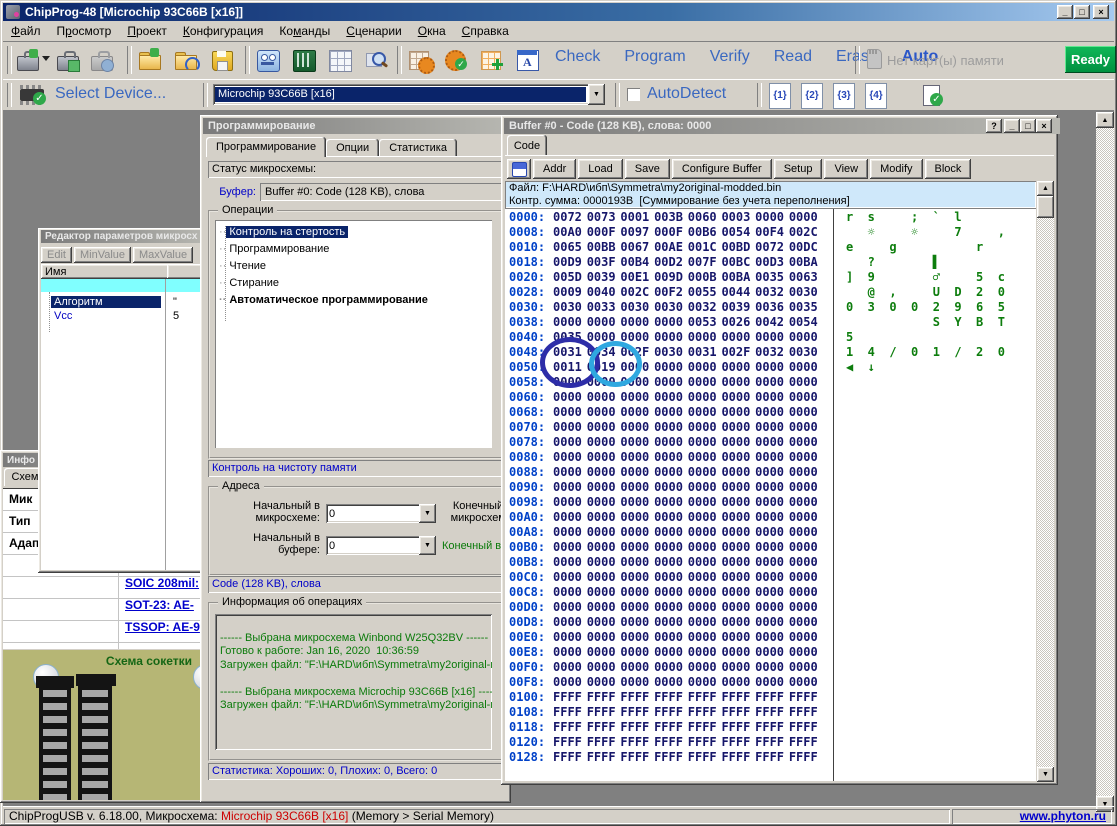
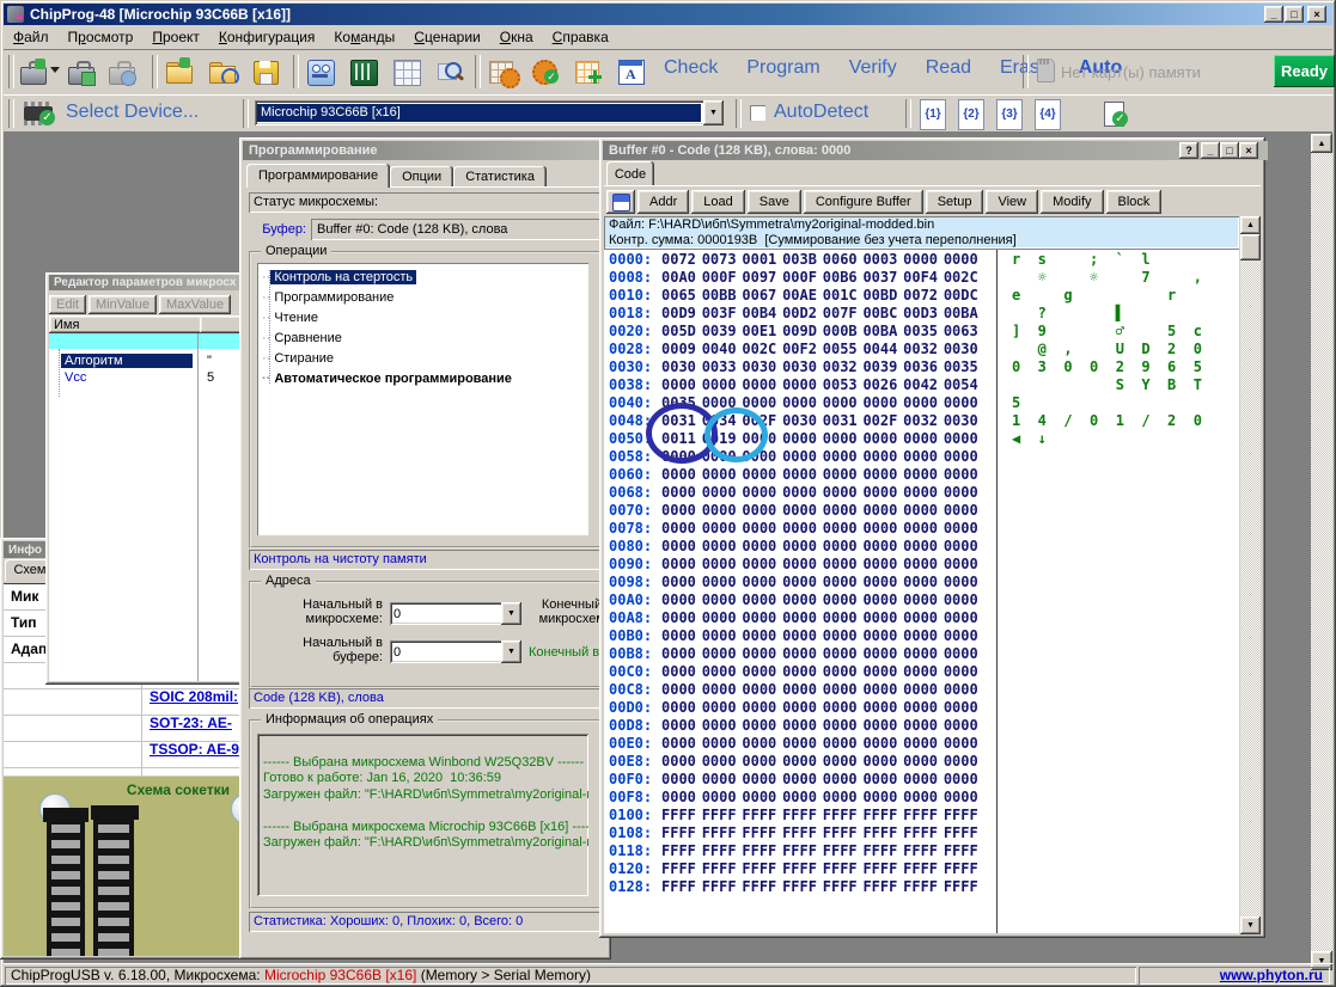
  ChipProg-48 [Microchip 93C66B [x16]]
  _
  □
  ×
  Файл Просмотр Проект Конфигурация Команды Сценарии Окна Справка
  ✓
  A
  Check
  Program
  Verify
  Read
  Eras
  Auto
  Нет карт(ы) памяти
  Ready
  ✓
  Select Device...
  Microchip 93C66B [x16]
  AutoDetect
  {1}
  {2}
  {3}
  {4}
  ✓
  Инфо
  Схем
  Мик
  Тип
  Адап
  SOIC 208mil:
  SOT-23: AE-
  TSSOP: AE-9
  Схема сокетки
  Редактор параметров микросх
  Edit MinValue MaxValue
  Имя
  Алгоритм
  "
  Vcc
  5
  Программирование
  Программирование
  Опции
  Статистика
  Статус микросхемы:
  Буфер:
  Buffer #0: Code (128 KB), слова
  Операции
  ·· Контроль на стертость
  ·· Программирование
  ·· Чтение
+ ·· Сравнение
  ·· Стирание
  ·· Автоматическое программирование
  Контроль на чистоту памяти
  Адреса
  Начальный в
  микросхеме:
  0
  Конечны
  микросхе
  Начальный в
  буфере:
  0
  Конечный в
  Code (128 KB), слова
  Информация об операциях
  ------ Выбрана микросхема Winbond W25Q32BV ------
  Готово к работе: Jan 16, 2020 10:36:59
  Загружен файл: "F:\HARD\ибп\Symmetra\my2original-
  ------ Выбрана микросхема Microchip 93C66B [x16] ----
  Загружен файл: "F:\HARD\ибп\Symmetra\my2original-
  Статистика: Хороших: 0, Плохих: 0, Всего: 0
  Buffer #0 - Code (128 KB), слова: 0000
  ?
  _
  □
  ×
  Code
  Addr
  Load
  Save
  Configure Buffer
  Setup
  View
  Modify
  Block
  Файл: F:\HARD\ибп\Symmetra\my2original-modded.bin
  Контр. сумма: 0000193B [Суммирование без учета переполнения]
  0000: 0072 0073 0001 003B 0060 0003 0000 0000
  r s ; ` l
- 0008: 00A0 000F 0097 000F 00B6 0054 00F4 002C
+ 0008: 00A0 000F 0097 000F 00B6 0037 00F4 002C
  ☼ ☼ 7 ,
  0010: 0065 00BB 0067 00AE 001C 00BD 0072 00DC
  e g r
  0018: 00D9 003F 00B4 00D2 007F 00BC 00D3 00BA
  ? ▌
  0020: 005D 0039 00E1 009D 000B 00BA 0035 0063
  ] 9 ♂ 5 c
  0028: 0009 0040 002C 00F2 0055 0044 0032 0030
  @ , U D 2 0
  0030: 0030 0033 0030 0030 0032 0039 0036 0035
  0 3 0 0 2 9 6 5
  0038: 0000 0000 0000 0000 0053 0026 0042 0054
  S Y B T
  0040: 0035 0000 0000 0000 0000 0000 0000 0000
  5
  0048: 0031 0034 002F 0030 0031 002F 0032 0030
  1 4 / 0 1 / 2 0
  0050: 0011 0019 0000 0000 0000 0000 0000 0000
  ◀ ↓
  0058: 0000 0000 0000 0000 0000 0000 0000 0000
  0060: 0000 0000 0000 0000 0000 0000 0000 0000
  0068: 0000 0000 0000 0000 0000 0000 0000 0000
  0070: 0000 0000 0000 0000 0000 0000 0000 0000
  0078: 0000 0000 0000 0000 0000 0000 0000 0000
  0080: 0000 0000 0000 0000 0000 0000 0000 0000
- 0088: 0000 0000 0000 0000 0000 0000 0000 0000
  0090: 0000 0000 0000 0000 0000 0000 0000 0000
  0098: 0000 0000 0000 0000 0000 0000 0000 0000
  00A0: 0000 0000 0000 0000 0000 0000 0000 0000
  00A8: 0000 0000 0000 0000 0000 0000 0000 0000
  00B0: 0000 0000 0000 0000 0000 0000 0000 0000
  00B8: 0000 0000 0000 0000 0000 0000 0000 0000
  00C0: 0000 0000 0000 0000 0000 0000 0000 0000
  00C8: 0000 0000 0000 0000 0000 0000 0000 0000
  00D0: 0000 0000 0000 0000 0000 0000 0000 0000
  00D8: 0000 0000 0000 0000 0000 0000 0000 0000
  00E0: 0000 0000 0000 0000 0000 0000 0000 0000
  00E8: 0000 0000 0000 0000 0000 0000 0000 0000
  00F0: 0000 0000 0000 0000 0000 0000 0000 0000
  00F8: 0000 0000 0000 0000 0000 0000 0000 0000
  0100: FFFF FFFF FFFF FFFF FFFF FFFF FFFF FFFF
  0108: FFFF FFFF FFFF FFFF FFFF FFFF FFFF FFFF
  0118: FFFF FFFF FFFF FFFF FFFF FFFF FFFF FFFF
  0120: FFFF FFFF FFFF FFFF FFFF FFFF FFFF FFFF
  0128: FFFF FFFF FFFF FFFF FFFF FFFF FFFF FFFF
  ChipProgUSB v. 6.18.00, Микросхема: Microchip 93C66B [x16] (Memory > Serial Memory)
  www.phyton.ru
